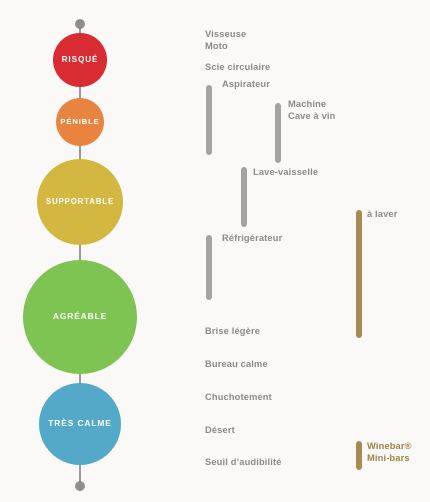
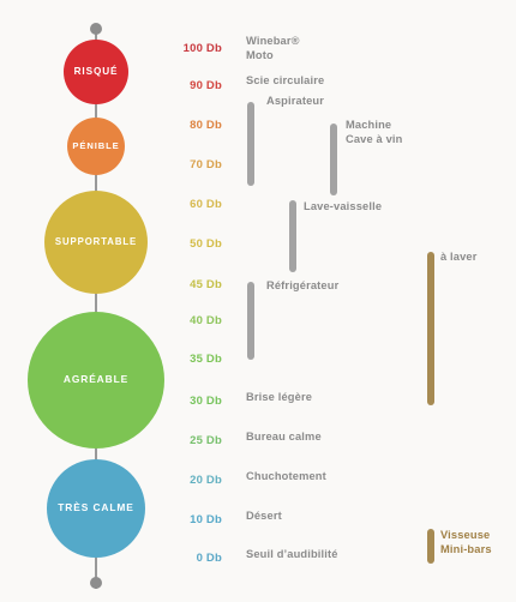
  RISQUÉ
  PÉNIBLE
  SUPPORTABLE
  AGRÉABLE
  TRÈS CALME
+ 100 Db
+ 90 Db
+ 80 Db
+ 70 Db
+ 60 Db
+ 50 Db
+ 45 Db
+ 40 Db
+ 35 Db
+ 30 Db
+ 25 Db
+ 20 Db
+ 10 Db
+ 0 Db
- Visseuse
+ Winebar®
  Moto
  Scie circulaire
  Aspirateur
  Machine
  Cave à vin
  Lave-vaisselle
  à laver
  Réfrigérateur
  Brise légère
  Bureau calme
  Chuchotement
  Désert
  Seuil d’audibilité
- Winebar®
+ Visseuse
  Mini-bars
